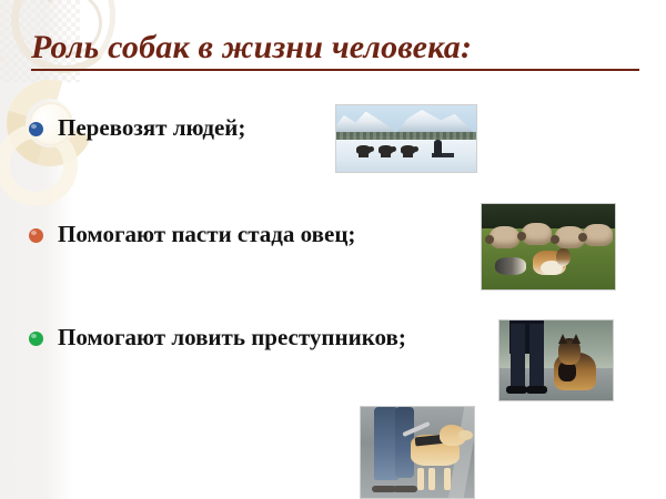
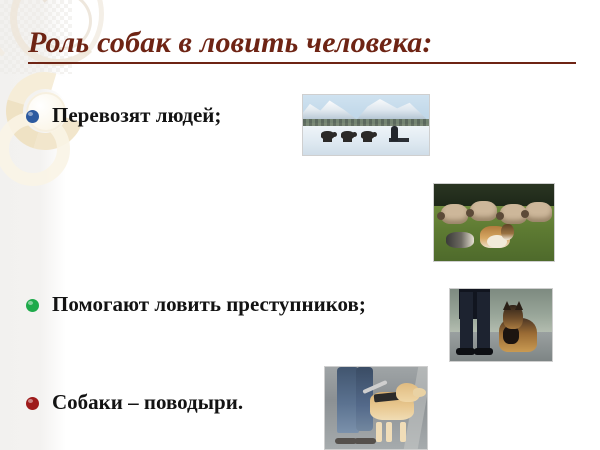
- Роль собак в жизни человека:
+ Роль собак в ловить человека:
  Перевозят людей;
- Помогают пасти стада овец;
  Помогают ловить преступников;
+ Собаки – поводыри.
